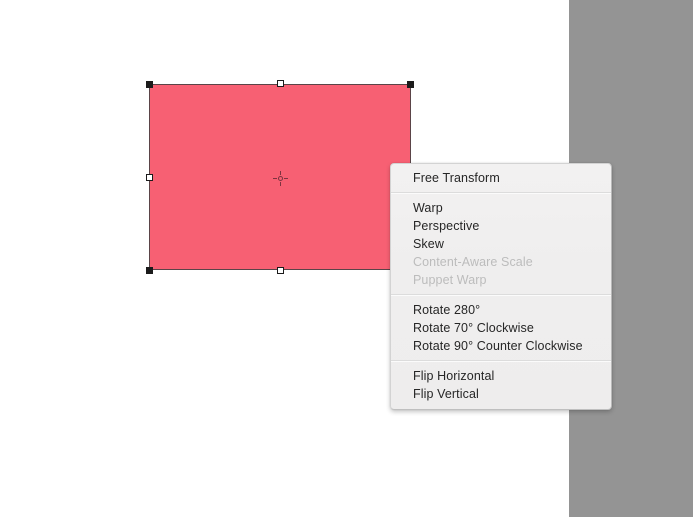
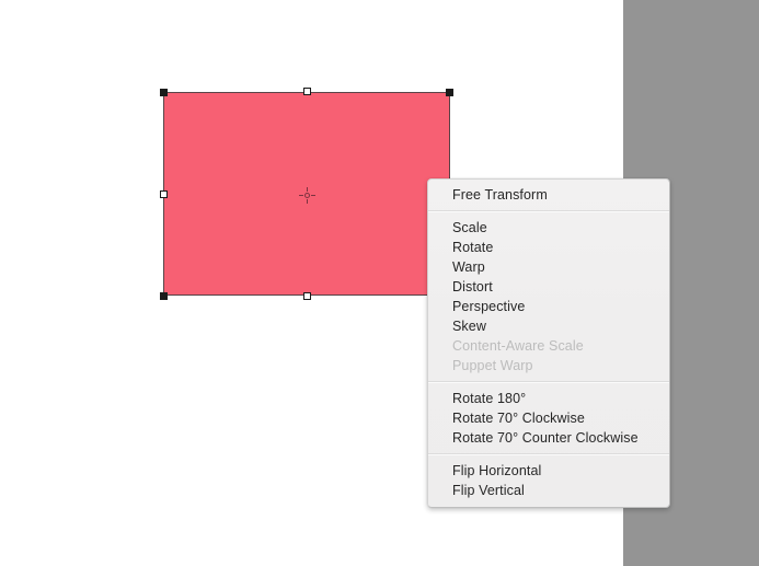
  Free Transform
+ Scale
+ Rotate
  Warp
+ Distort
  Perspective
  Skew
  Content-Aware Scale
  Puppet Warp
- Rotate 280°
+ Rotate 180°
  Rotate 70° Clockwise
- Rotate 90° Counter Clockwise
+ Rotate 70° Counter Clockwise
  Flip Horizontal
  Flip Vertical
